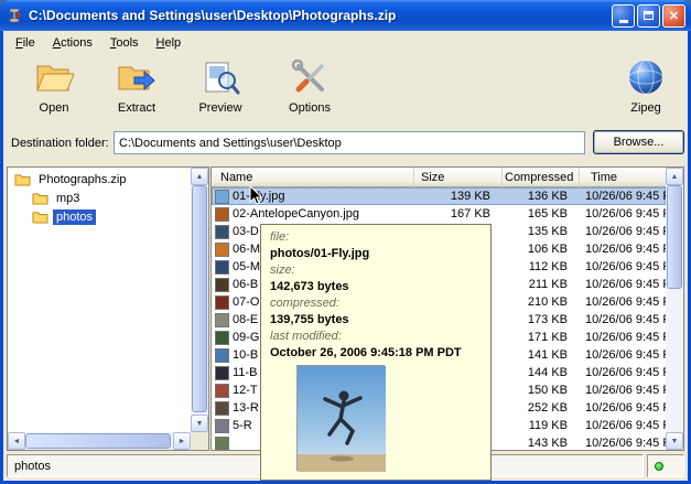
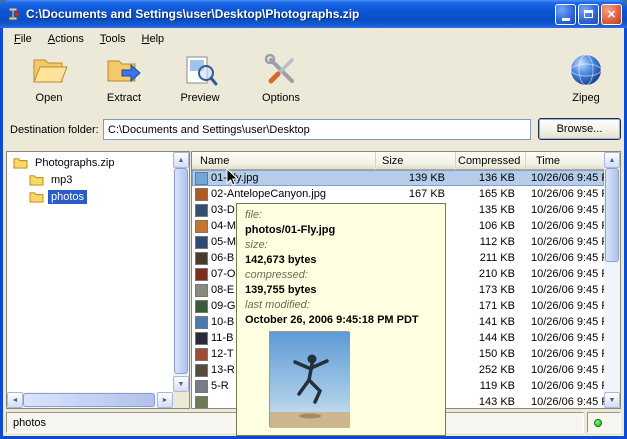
  C:\Documents and Settings\user\Desktop\Photographs.zip
  ✕
  File
  Actions
  Tools
  Help
  Open
  Extract
  Preview
  Options
  Zipeg
  Destination folder:
  C:\Documents and Settings\user\Desktop
  Browse...
  Photographs.zip
  mp3
  photos
  Name
  Size
  Compressed
  Time
  01-y.jpg
  139 KB
  136 KB
  10/26/06 9:45
  02-AntelopeCanyon.jpg
  167 KB
  165 KB
  10/26/06 9:45
  03-D
  135 KB
  10/26/06 9:45
- 06-M
+ 04-M
  106 KB
  10/26/06 9:45
  05-M
  112 KB
  10/26/06 9:45
  06-B
  211 KB
  10/26/06 9:45
  07-O
  210 KB
  10/26/06 9:45
  08-E
  173 KB
  10/26/06 9:45
  09-G
  171 KB
  10/26/06 9:45
  10-B
  141 KB
  10/26/06 9:45
  11-B
  144 KB
  10/26/06 9:45
  12-T
  150 KB
  10/26/06 9:45
  13-R
  252 KB
  10/26/06 9:45
  5-R
  119 KB
  10/26/06 9:45
  143 KB
  10/26/06 9:45
  photos
  file:
  photos/01-Fly.jpg
  size:
  142,673 bytes
  compressed:
  139,755 bytes
  last modified:
  October 26, 2006 9:45:18 PM PDT
